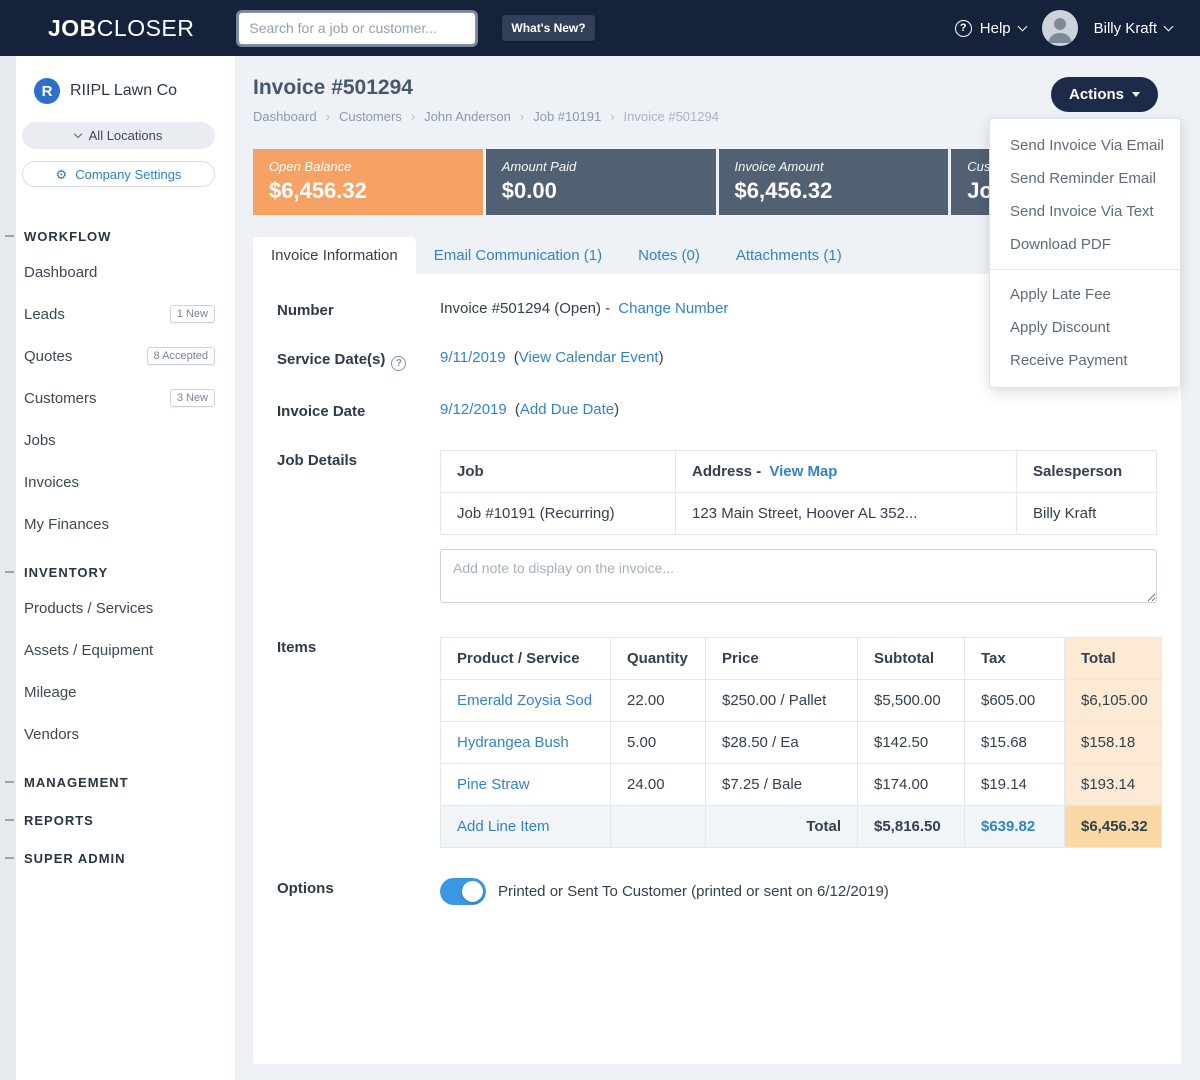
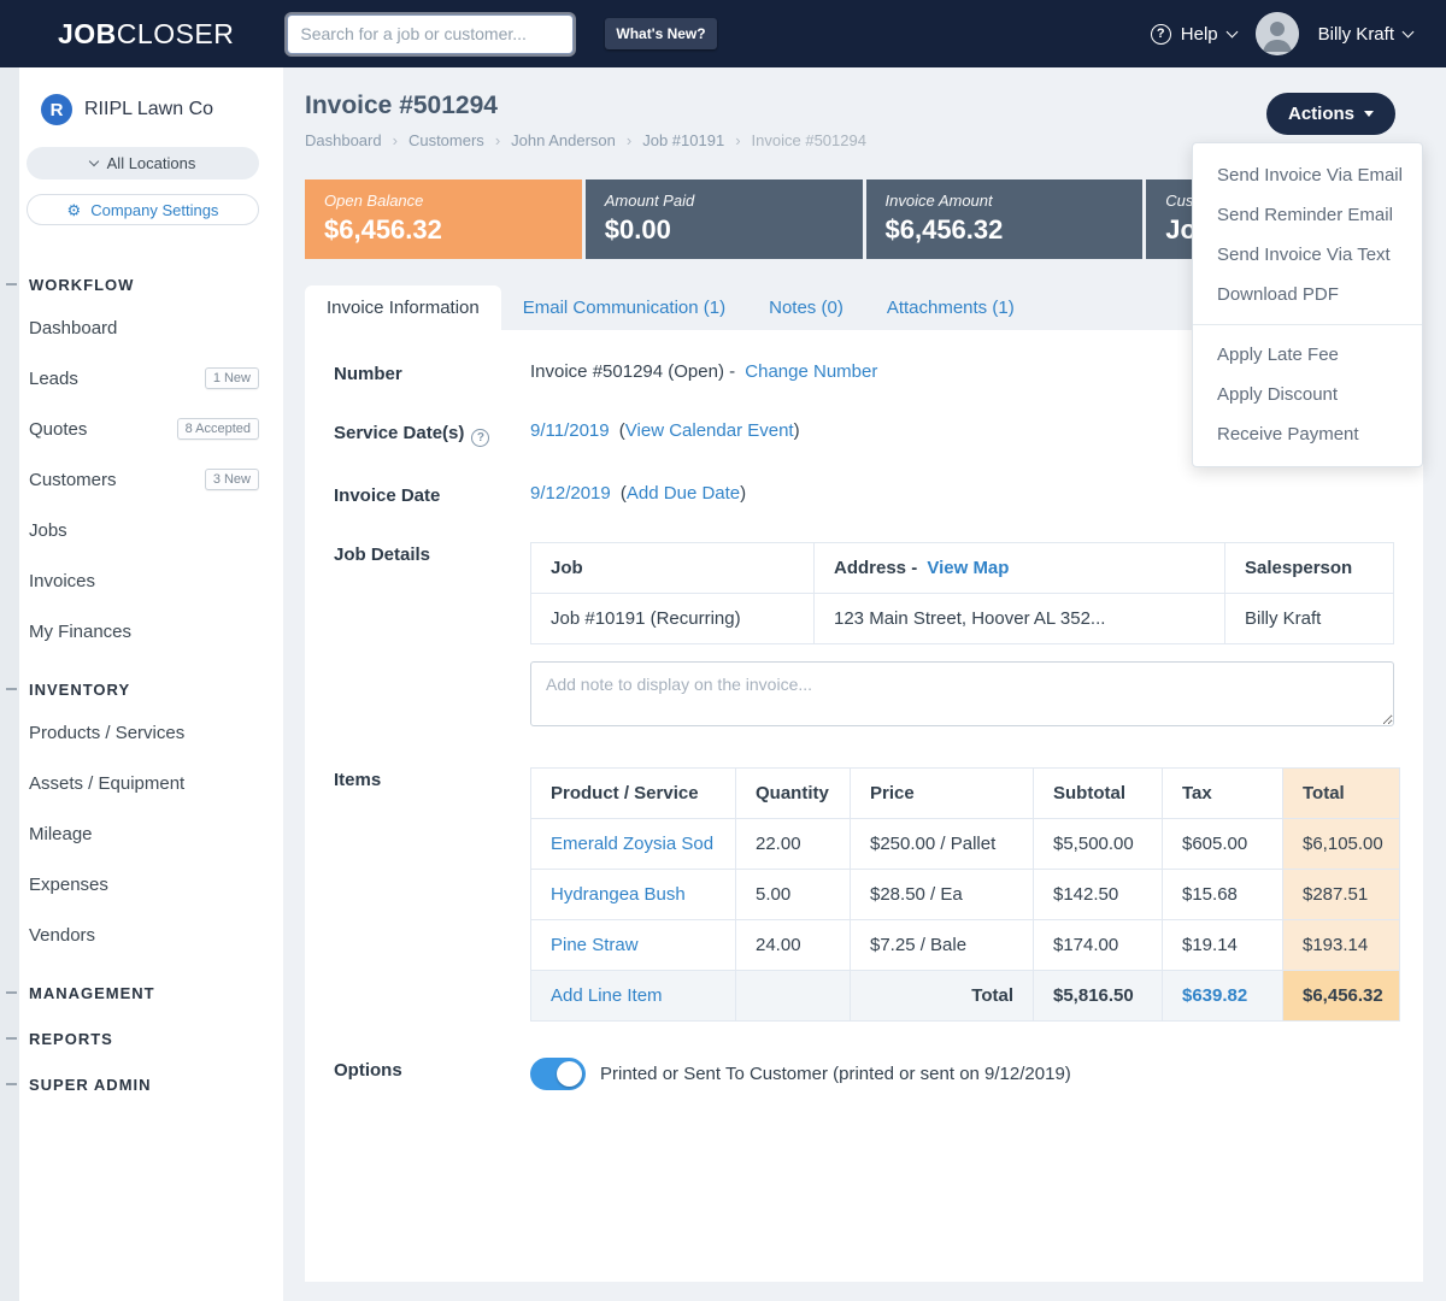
  JOBCLOSER
  Search for a job or customer...
  What's New?
  ?
  Help
  Billy Kraft
  R
  RIIPL Lawn Co
  All Locations
  ⚙
  Company Settings
  WORKFLOW
  Dashboard
  Leads
  1 New
  Quotes
  8 Accepted
  Customers
  3 New
  Jobs
  Invoices
  My Finances
  INVENTORY
  Products / Services
  Assets / Equipment
  Mileage
+ Expenses
  Vendors
  MANAGEMENT
  REPORTS
  SUPER ADMIN
  Invoice #501294
  Dashboard
  ›
  Customers
  ›
  John Anderson
  ›
  Job #10191
  ›
  Invoice #501294
  Actions
  Send Invoice Via Email
  Send Reminder Email
  Send Invoice Via Text
  Download PDF
  Apply Late Fee
  Apply Discount
  Receive Payment
  Open Balance
  $6,456.32
  Amount Paid
  $0.00
  Invoice Amount
  $6,456.32
  Invoice Information
  Email Communication (1)
  Notes (0)
  Attachments (1)
  Number
  Invoice #501294 (Open) - Change Number
  Service Date(s) ?
  9/11/2019 (View Calendar Event)
  Invoice Date
  9/12/2019 (Add Due Date)
  Job Details
  Job	Address - View Map	Salesperson
  Job #10191 (Recurring)	123 Main Street, Hoover AL 352...	Billy Kraft
  Add note to display on the invoice...
  Items
  Product / Service	Quantity	Price	Subtotal	Tax	Total
  Emerald Zoysia Sod	22.00	$250.00 / Pallet	$5,500.00	$605.00	$6,105.00
- Hydrangea Bush	5.00	$28.50 / Ea	$142.50	$15.68	$158.18
+ Hydrangea Bush	5.00	$28.50 / Ea	$142.50	$15.68	$287.51
  Pine Straw	24.00	$7.25 / Bale	$174.00	$19.14	$193.14
  Add Line Item		Total	$5,816.50	$639.82	$6,456.32
  Options
- Printed or Sent To Customer (printed or sent on 6/12/2019)
+ Printed or Sent To Customer (printed or sent on 9/12/2019)
